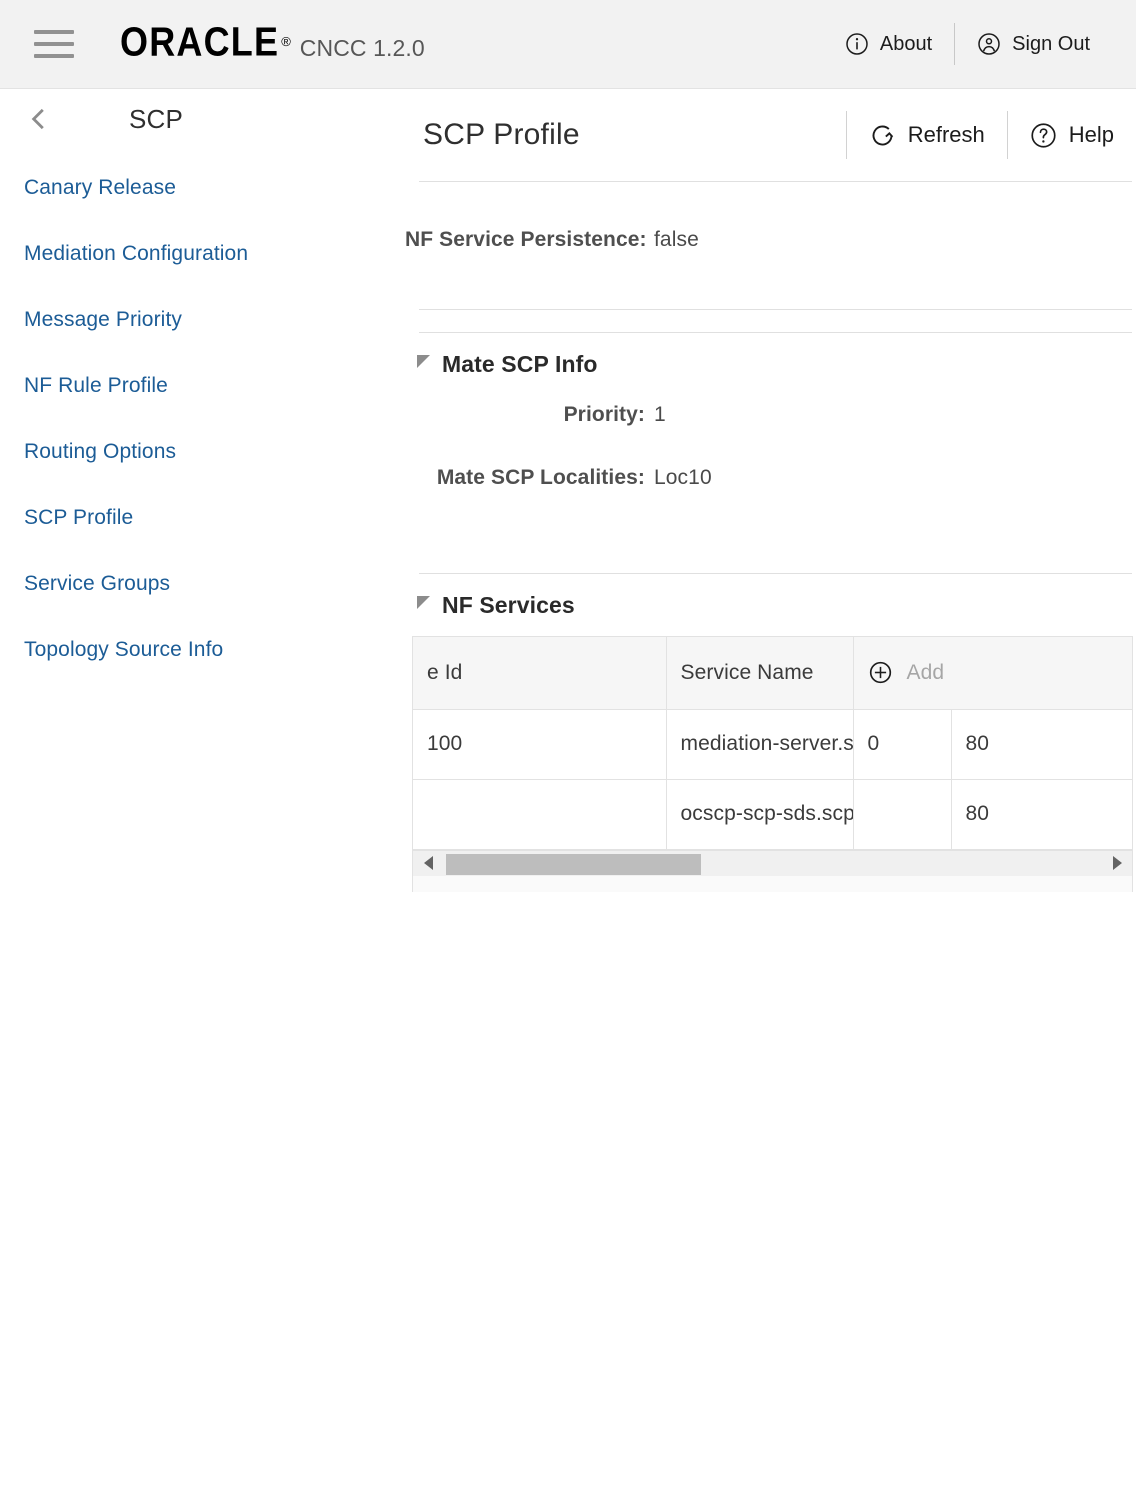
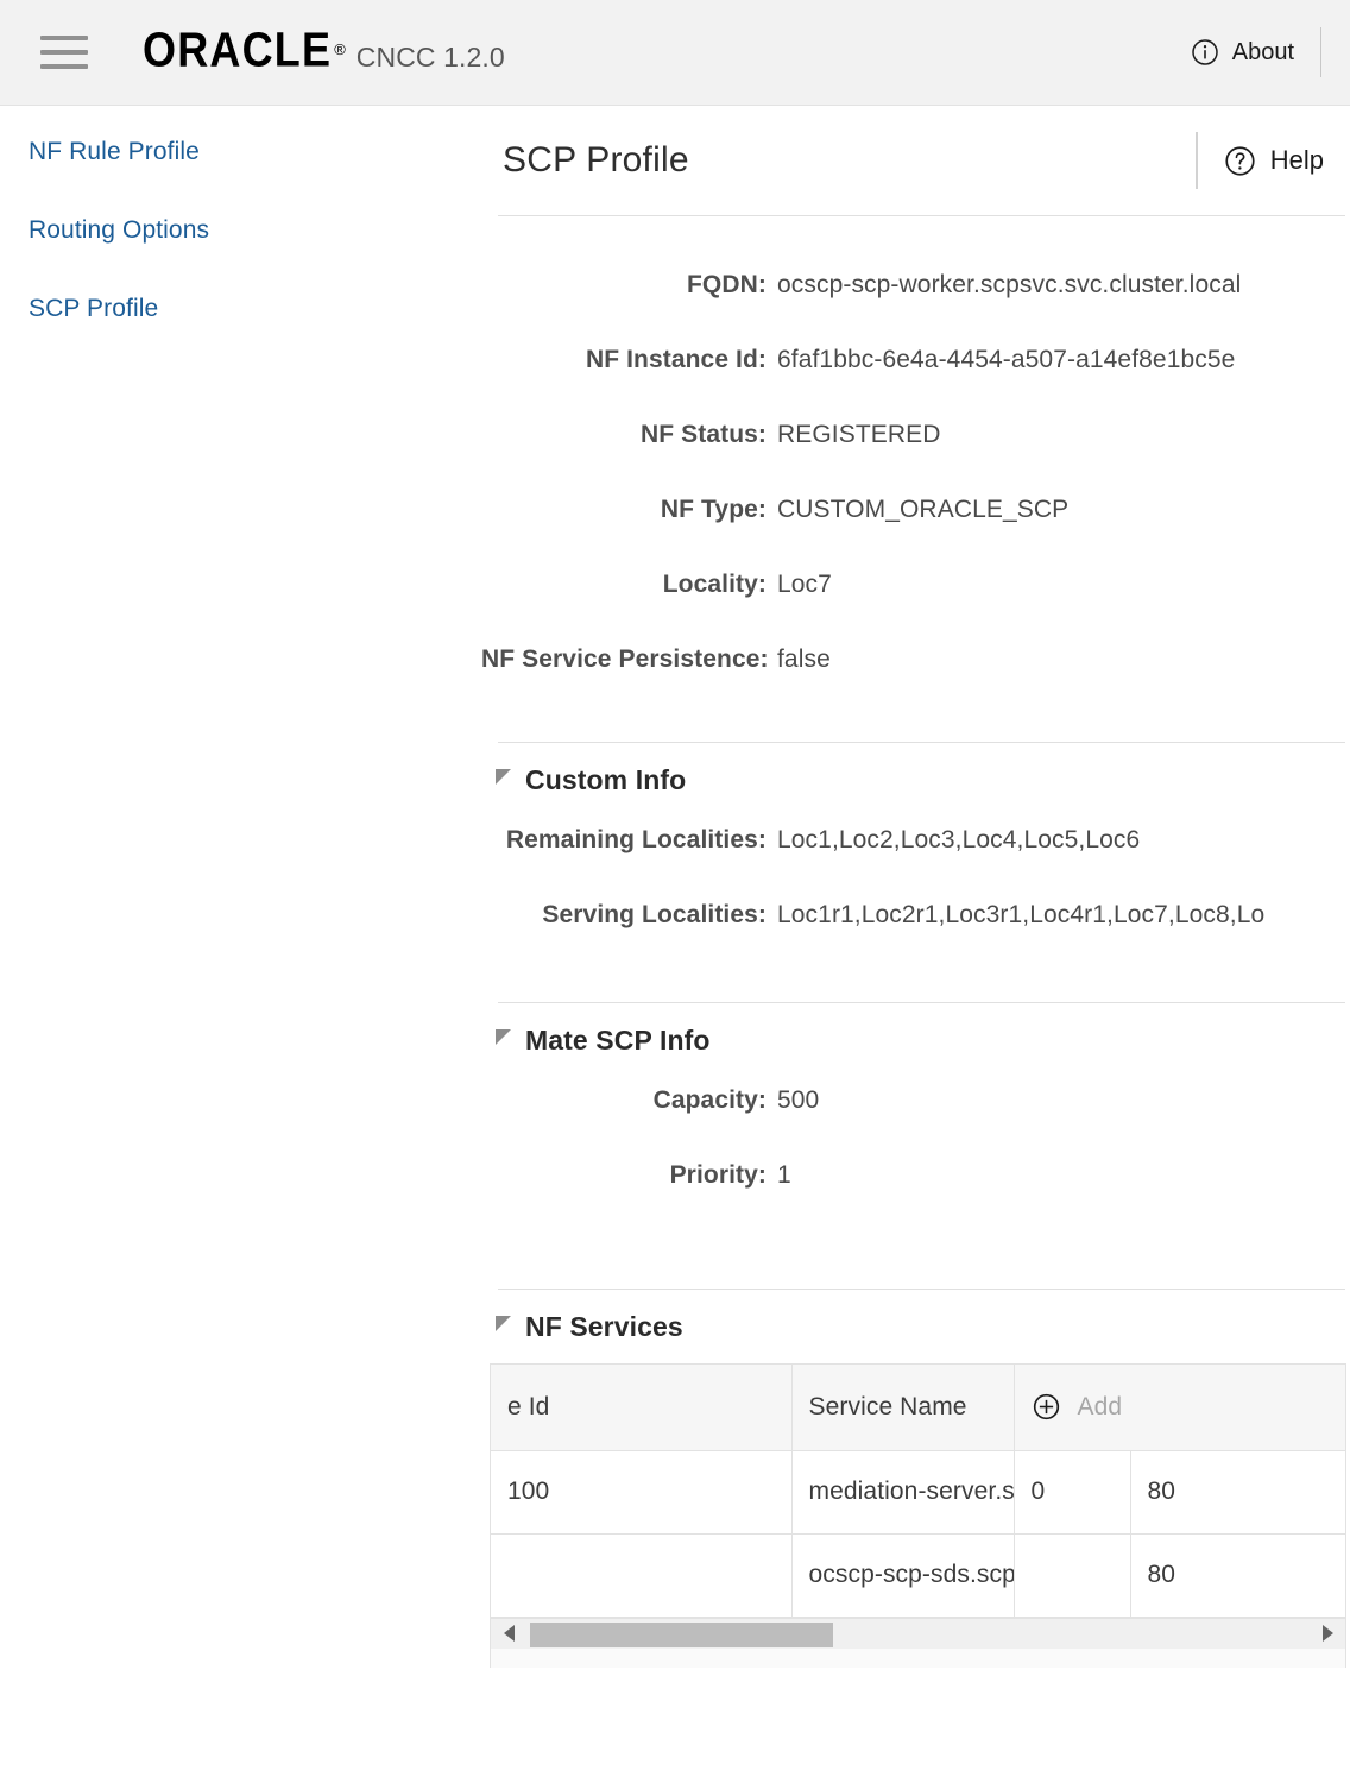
  ORACLE
  ®
  CNCC 1.2.0
  About
- Sign Out
- SCP
- Canary Release
- Mediation Configuration
- Message Priority
  NF Rule Profile
  Routing Options
  SCP Profile
- Service Groups
- Topology Source Info
  SCP Profile
- Refresh
  Help
+ FQDN:
+ ocscp-scp-worker.scpsvc.svc.cluster.local
+ NF Instance Id:
+ 6faf1bbc-6e4a-4454-a507-a14ef8e1bc5e
+ NF Status:
+ REGISTERED
+ NF Type:
+ CUSTOM_ORACLE_SCP
+ Locality:
+ Loc7
  NF Service Persistence:
  false
+ Custom Info
+ Remaining Localities:
+ Loc1,Loc2,Loc3,Loc4,Loc5,Loc6
+ Serving Localities:
+ Loc1r1,Loc2r1,Loc3r1,Loc4r1,Loc7,Loc8,Lo
  Mate SCP Info
+ Capacity:
+ 500
  Priority:
  1
- Mate SCP Localities:
- Loc10
  NF Services
  e Id	Service Name	Add
